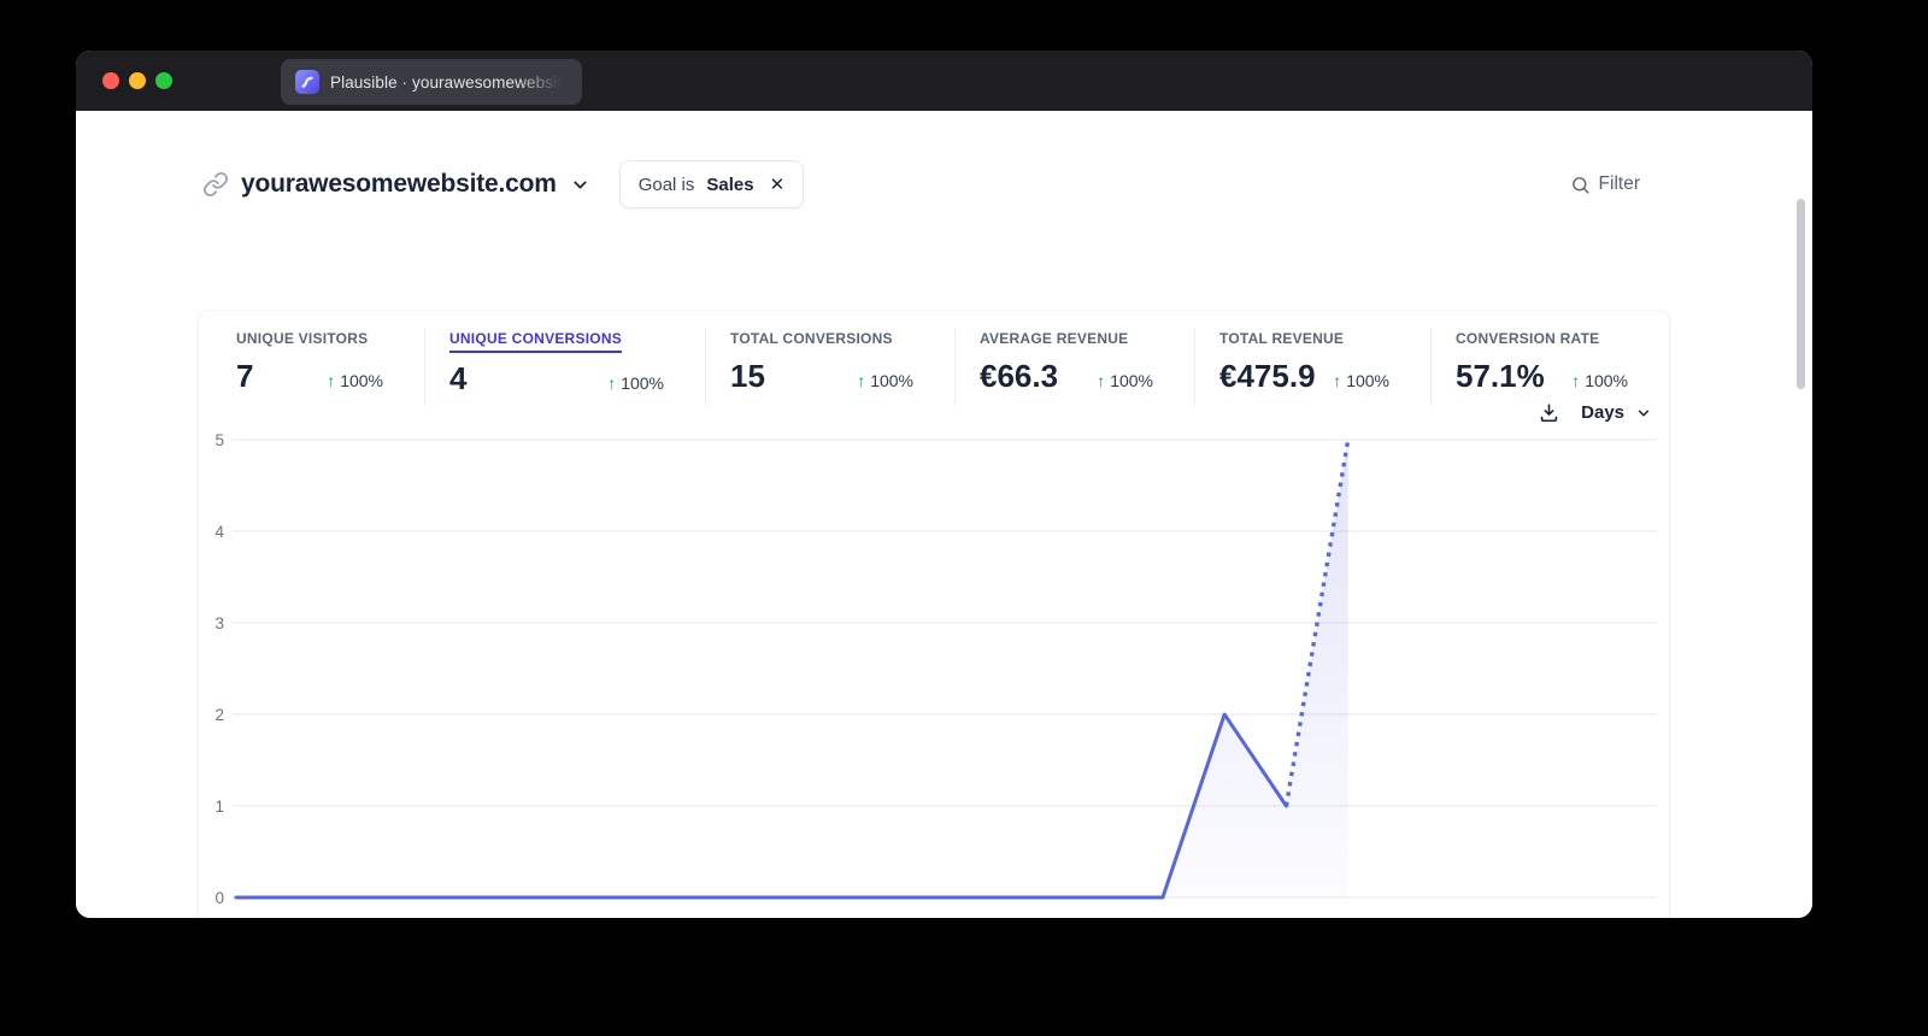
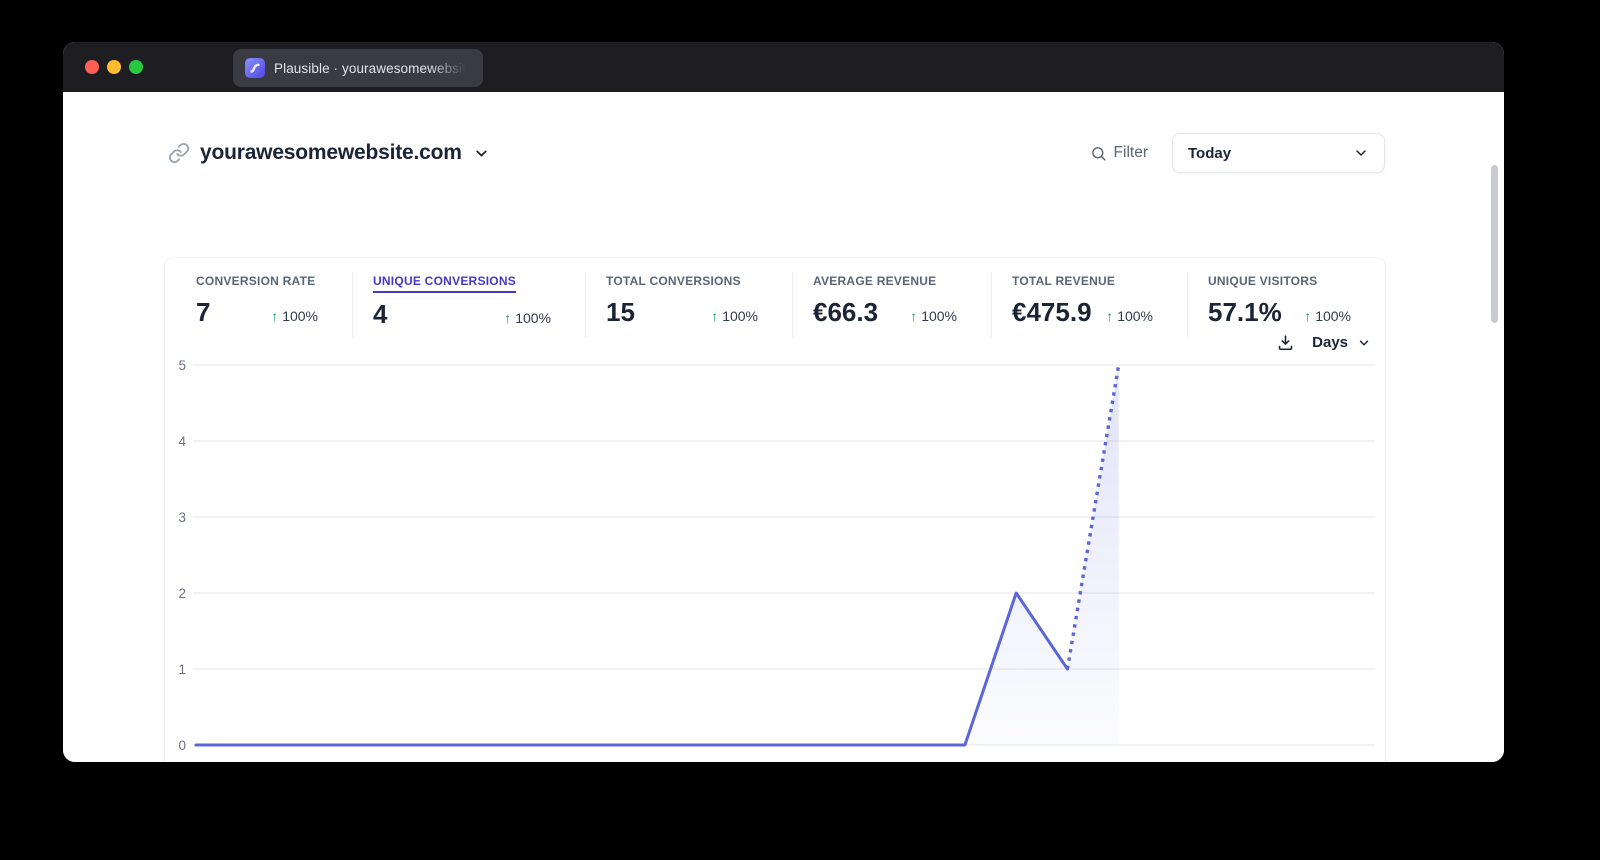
  Plausible · yourawesome
  yourawesomewebsite.com
- Goal is
- Sales
- ✕
  Filter
+ Today
  5
  4
  3
  2
  1
  0
- UNIQUE VISITORS
+ CONVERSION RATE
  7
  ↑
  100%
  UNIQUE CONVERSIONS
  4
  ↑
  100%
  TOTAL CONVERSIONS
  15
  ↑
  100%
  AVERAGE REVENUE
  €66.3
  ↑
  100%
  TOTAL REVENUE
  €475.9
  ↑
  100%
- CONVERSION RATE
+ UNIQUE VISITORS
  57.1%
  ↑
  100%
  Days
